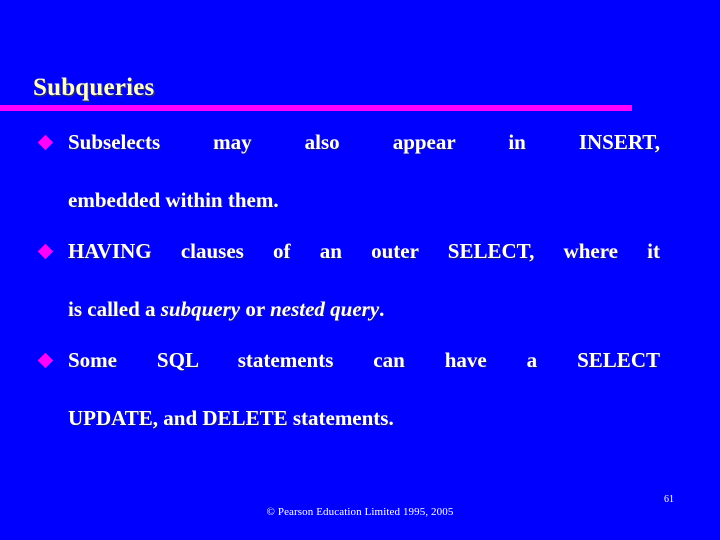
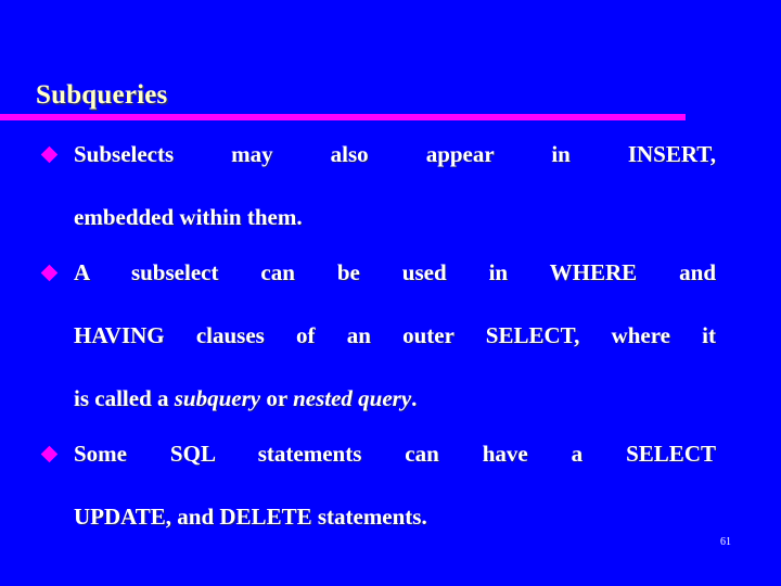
  Subqueries
  Subselects may also appear in INSERT,
  embedded within them.
+ A subselect can be used in WHERE and
  HAVING clauses of an outer SELECT, where it
  is called a subquery or nested query.
  Some SQL statements can have a SELECT
  UPDATE, and DELETE statements.
- © Pearson Education Limited 1995, 2005
  61
